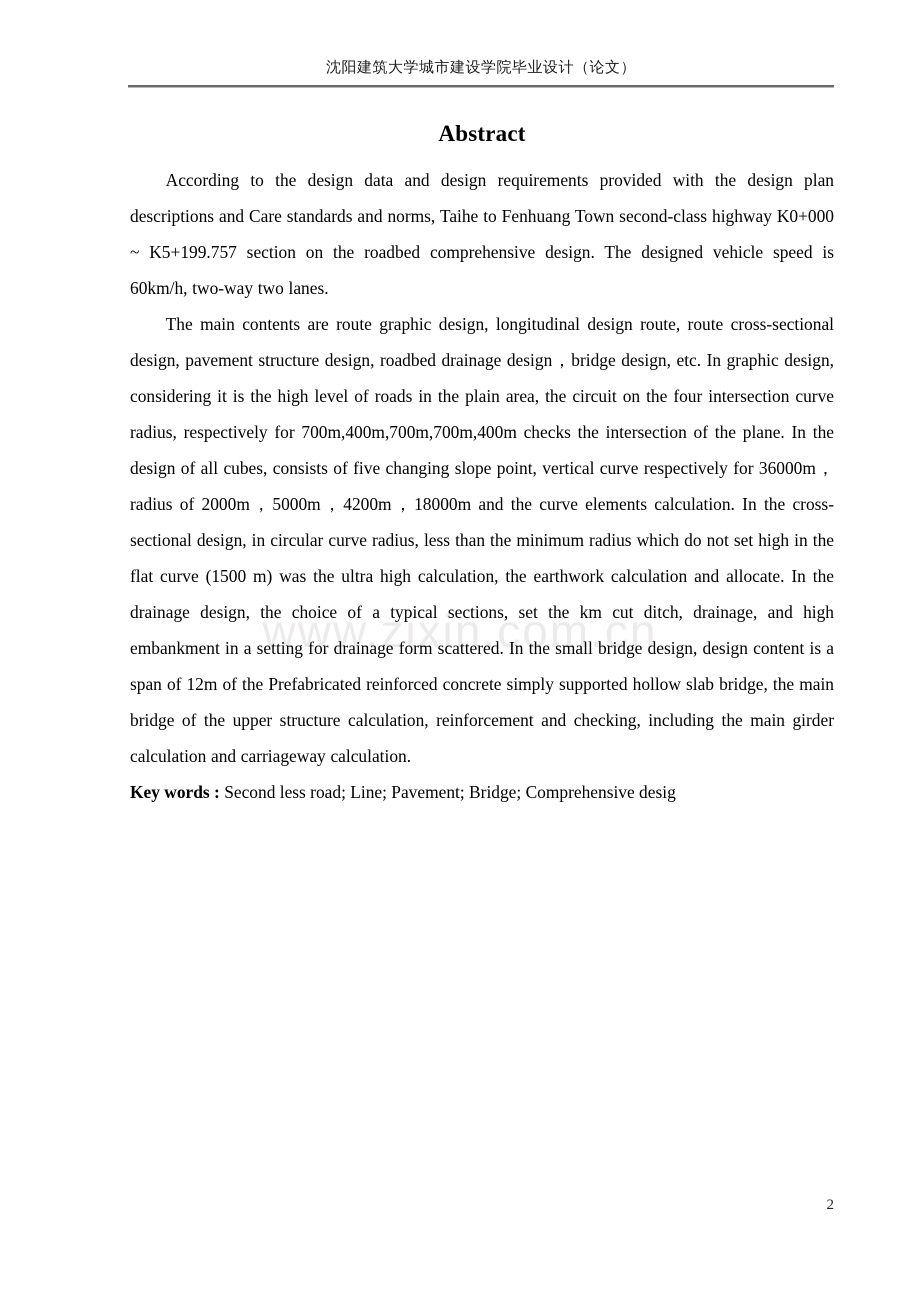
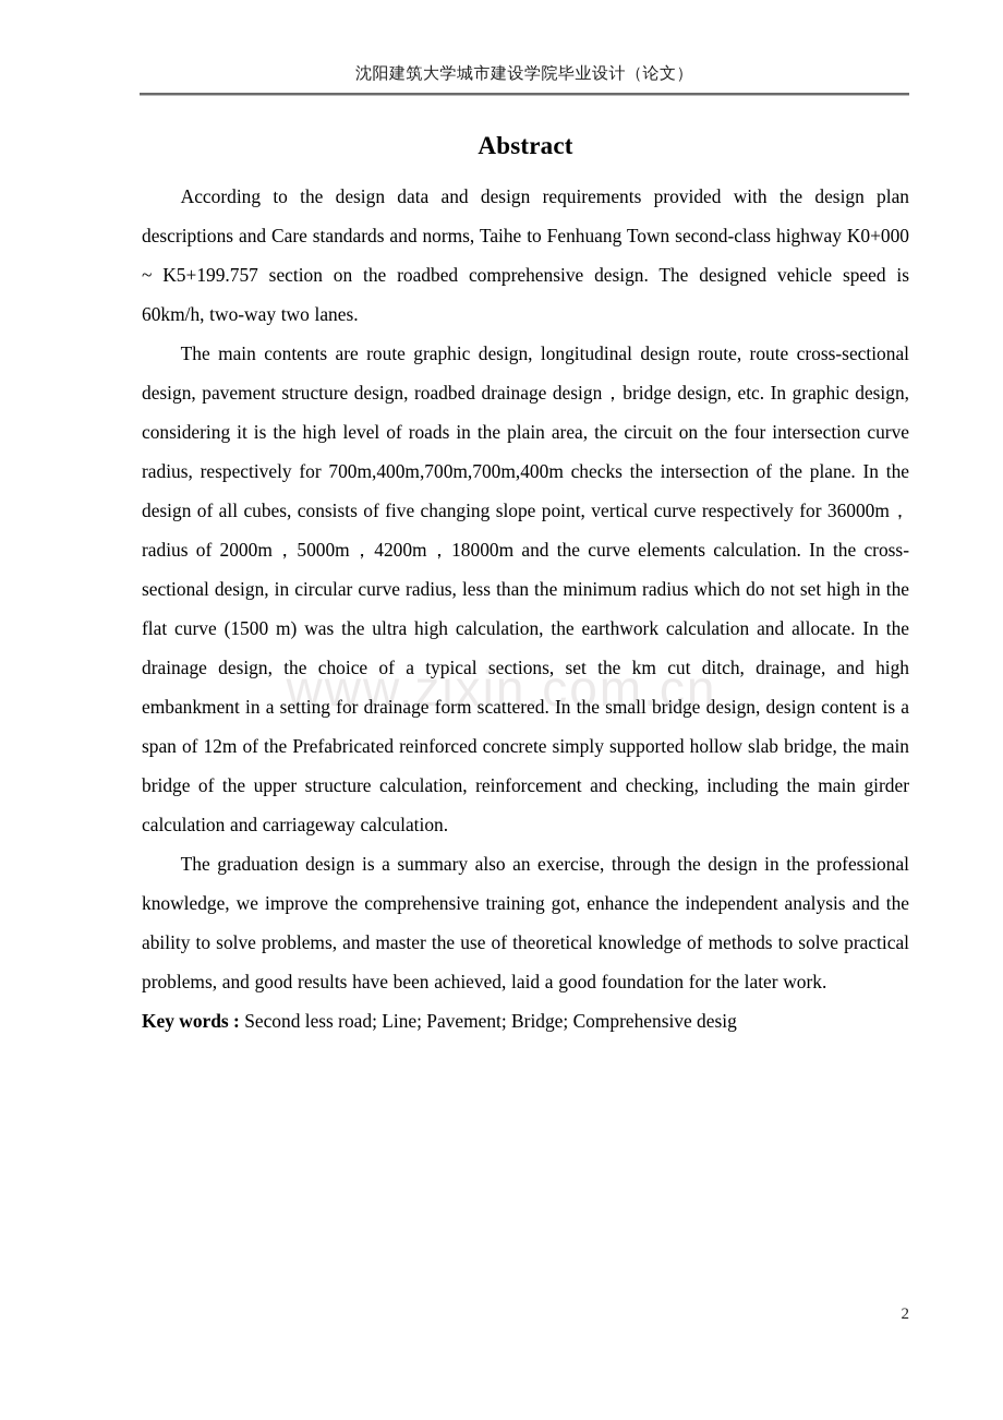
  沈阳建筑大学城市建设学院毕业设计（论文）
  www.zixin.com.cn
  Abstract
  According to the design data and design requirements provided with the design plan descriptions and Care standards and norms, Taihe to Fenhuang Town second-class highway K0+000 ~ K5+199.757 section on the roadbed comprehensive design. The designed vehicle speed is 60km/h, two-way two lanes.
  The main contents are route graphic design, longitudinal design route, route cross-sectional design, pavement structure design, roadbed drainage design，bridge design, etc. In graphic design, considering it is the high level of roads in the plain area, the circuit on the four intersection curve radius, respectively for 700m,400m,700m,700m,400m checks the intersection of the plane. In the design of all cubes, consists of five changing slope point, vertical curve respectively for 36000m，radius of 2000m，5000m，4200m，18000m and the curve elements calculation. In the cross-sectional design, in circular curve radius, less than the minimum radius which do not set high in the flat curve (1500 m) was the ultra high calculation, the earthwork calculation and allocate. In the drainage design, the choice of a typical sections, set the km cut ditch, drainage, and high embankment in a setting for drainage form scattered. In the small bridge design, design content is a span of 12m of the Prefabricated reinforced concrete simply supported hollow slab bridge, the main bridge of the upper structure calculation, reinforcement and checking, including the main girder calculation and carriageway calculation.
+ The graduation design is a summary also an exercise, through the design in the professional knowledge, we improve the comprehensive training got, enhance the independent analysis and the ability to solve problems, and master the use of theoretical knowledge of methods to solve practical problems, and good results have been achieved, laid a good foundation for the later work.
  Key words : Second less road; Line; Pavement; Bridge; Comprehensive desig
  2
